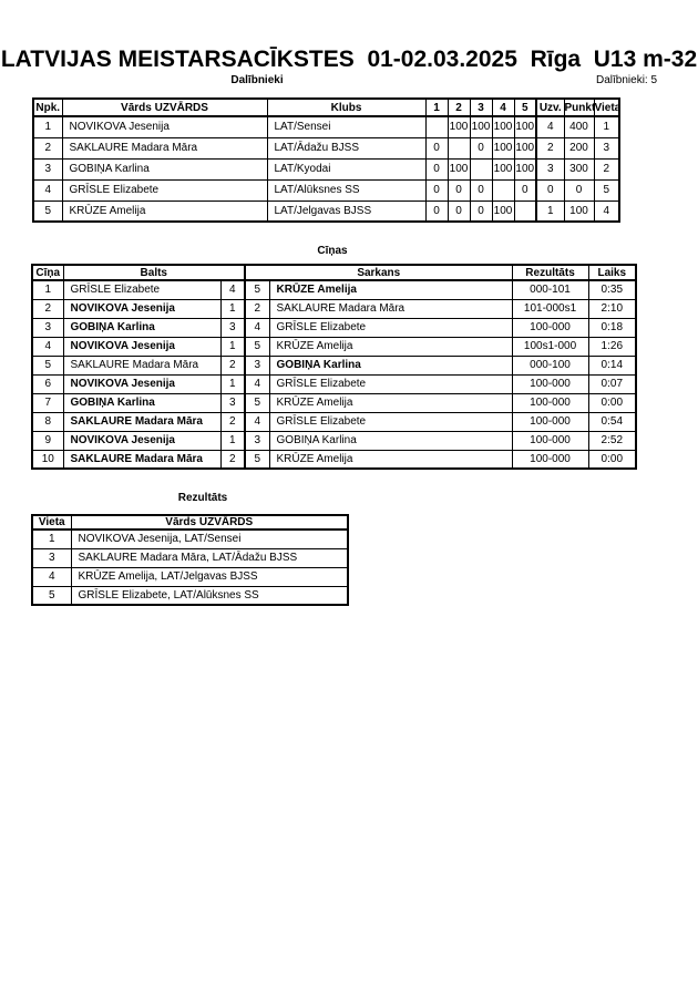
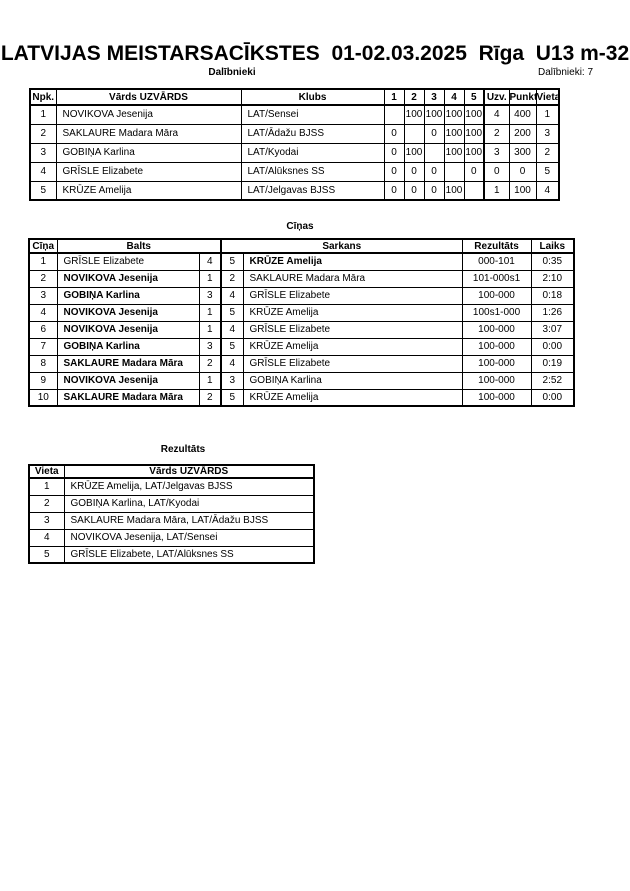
  LATVIJAS MEISTARSACĪKSTES 01-02.03.2025 Rīga U13 m-32
  Dalībnieki
- Dalībnieki: 5
+ Dalībnieki: 7
  Npk.	Vārds UZVĀRDS	Klubs	1	2	3	4	5	Uzv.	Punkt	Vieta
  1	NOVIKOVA Jesenija	LAT/Sensei		100	100	100	100	4	400	1
  2	SAKLAURE Madara Māra	LAT/Ādažu BJSS	0		0	100	100	2	200	3
  3	GOBIŅA Karlina	LAT/Kyodai	0	100		100	100	3	300	2
  4	GRĪSLE Elizabete	LAT/Alūksnes SS	0	0	0		0	0	0	5
  5	KRŪZE Amelija	LAT/Jelgavas BJSS	0	0	0	100		1	100	4
  Cīņas
  Cīņa	Balts	Sarkans	Rezultāts	Laiks
  1	GRĪSLE Elizabete	4	5	KRŪZE Amelija	000-101	0:35
  2	NOVIKOVA Jesenija	1	2	SAKLAURE Madara Māra	101-000s1	2:10
  3	GOBIŅA Karlina	3	4	GRĪSLE Elizabete	100-000	0:18
  4	NOVIKOVA Jesenija	1	5	KRŪZE Amelija	100s1-000	1:26
- 5	SAKLAURE Madara Māra	2	3	GOBIŅA Karlina	000-100	0:14
- 6	NOVIKOVA Jesenija	1	4	GRĪSLE Elizabete	100-000	0:07
+ 6	NOVIKOVA Jesenija	1	4	GRĪSLE Elizabete	100-000	3:07
  7	GOBIŅA Karlina	3	5	KRŪZE Amelija	100-000	0:00
- 8	SAKLAURE Madara Māra	2	4	GRĪSLE Elizabete	100-000	0:54
+ 8	SAKLAURE Madara Māra	2	4	GRĪSLE Elizabete	100-000	0:19
  9	NOVIKOVA Jesenija	1	3	GOBIŅA Karlina	100-000	2:52
  10	SAKLAURE Madara Māra	2	5	KRŪZE Amelija	100-000	0:00
  Rezultāts
  Vieta	Vārds UZVĀRDS
- 1	NOVIKOVA Jesenija, LAT/Sensei
+ 1	KRŪZE Amelija, LAT/Jelgavas BJSS
+ 2	GOBIŅA Karlina, LAT/Kyodai
  3	SAKLAURE Madara Māra, LAT/Ādažu BJSS
- 4	KRŪZE Amelija, LAT/Jelgavas BJSS
+ 4	NOVIKOVA Jesenija, LAT/Sensei
  5	GRĪSLE Elizabete, LAT/Alūksnes SS
